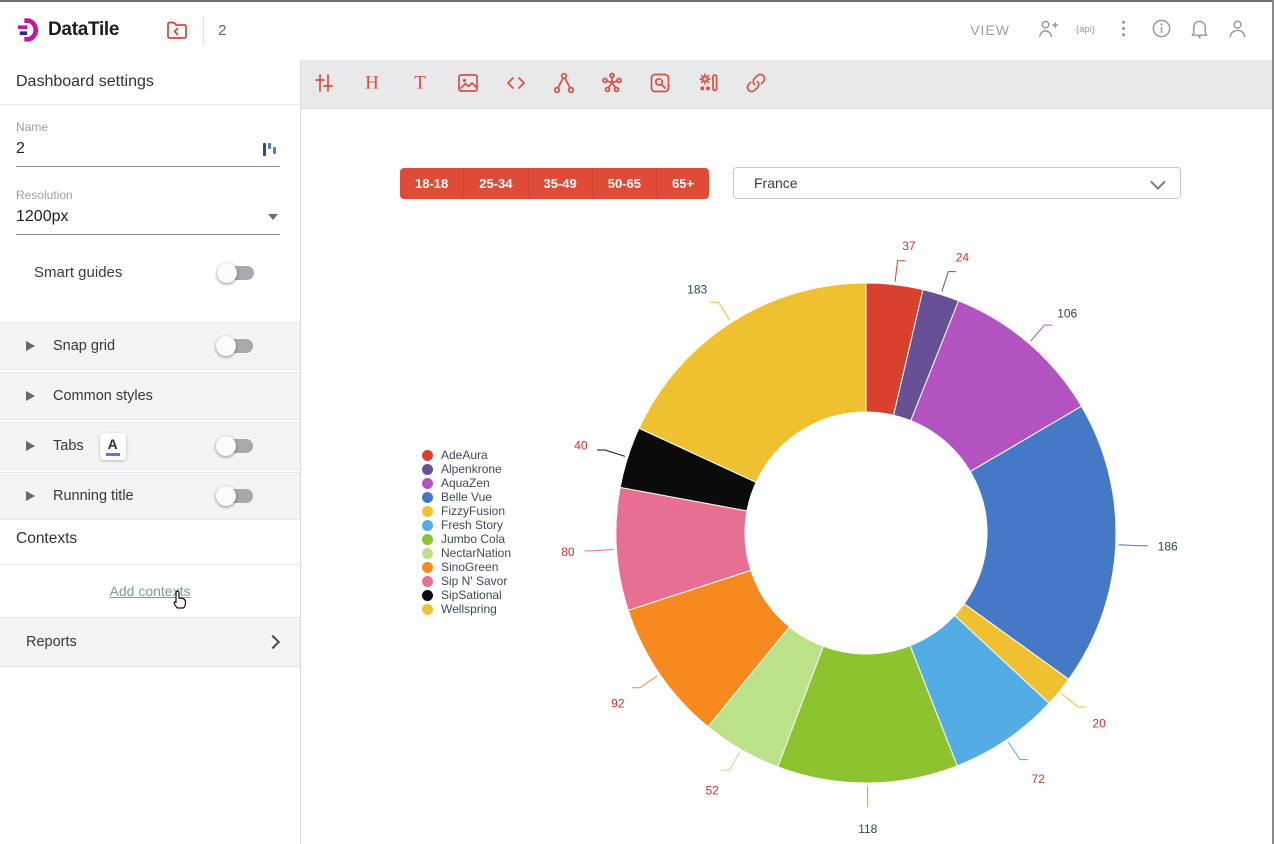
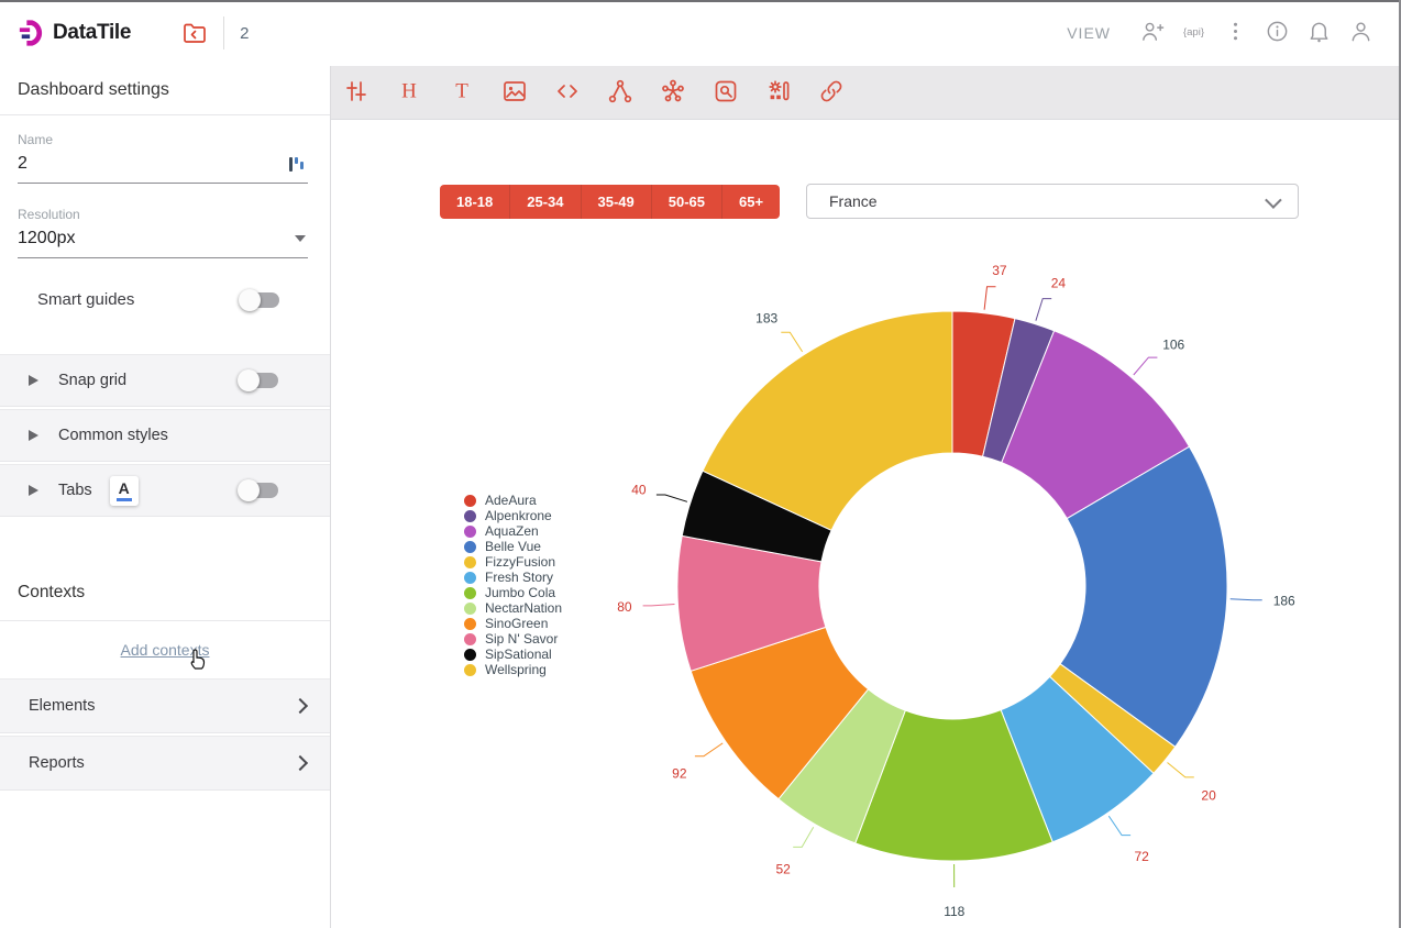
  DataTile
  2
  VIEW
  {api}
  Dashboard settings
  Name
  2
  Resolution
  1200px
  Smart guides
  Snap grid
  Common styles
  Tabs
  A
- Running title
  Contexts
  Add contets
+ Elements
  Reports
  H
  T
  18-18
  25-34
  35-49
  50-65
  65+
  France
  37
  24
  106
  186
  20
  72
  118
  52
  92
  80
  40
  183
  AdeAura
  Alpenkrone
  AquaZen
  Belle Vue
  FizzyFusion
  Fresh Story
  Jumbo Cola
  NectarNation
  SinoGreen
  Sip N' Savor
  SipSational
  Wellspring
